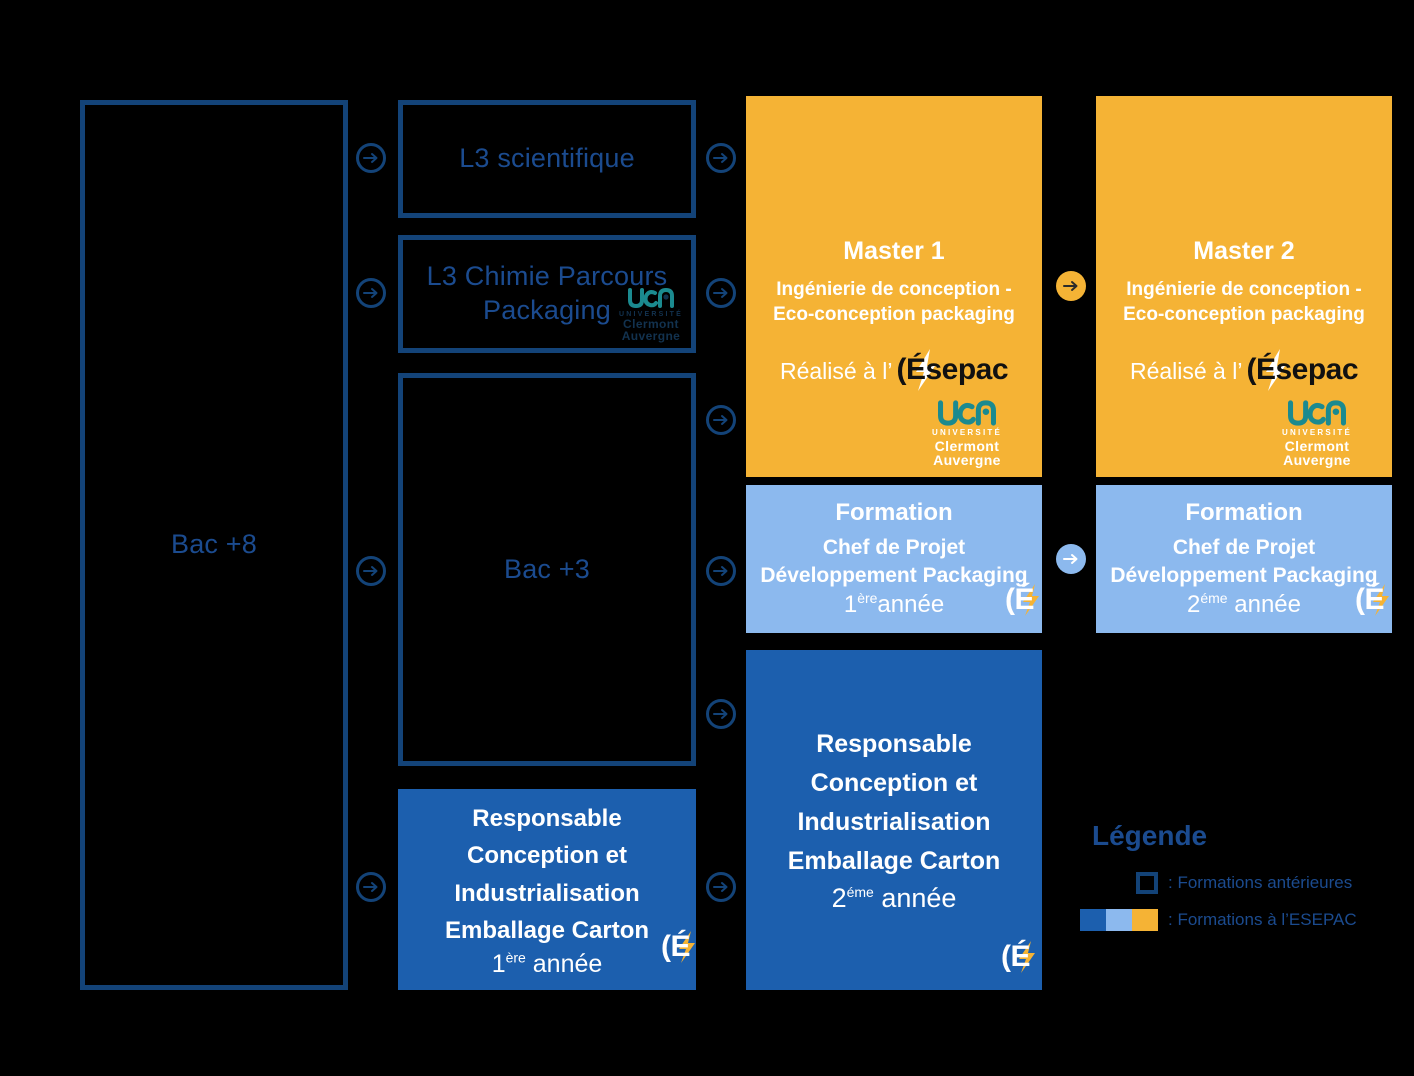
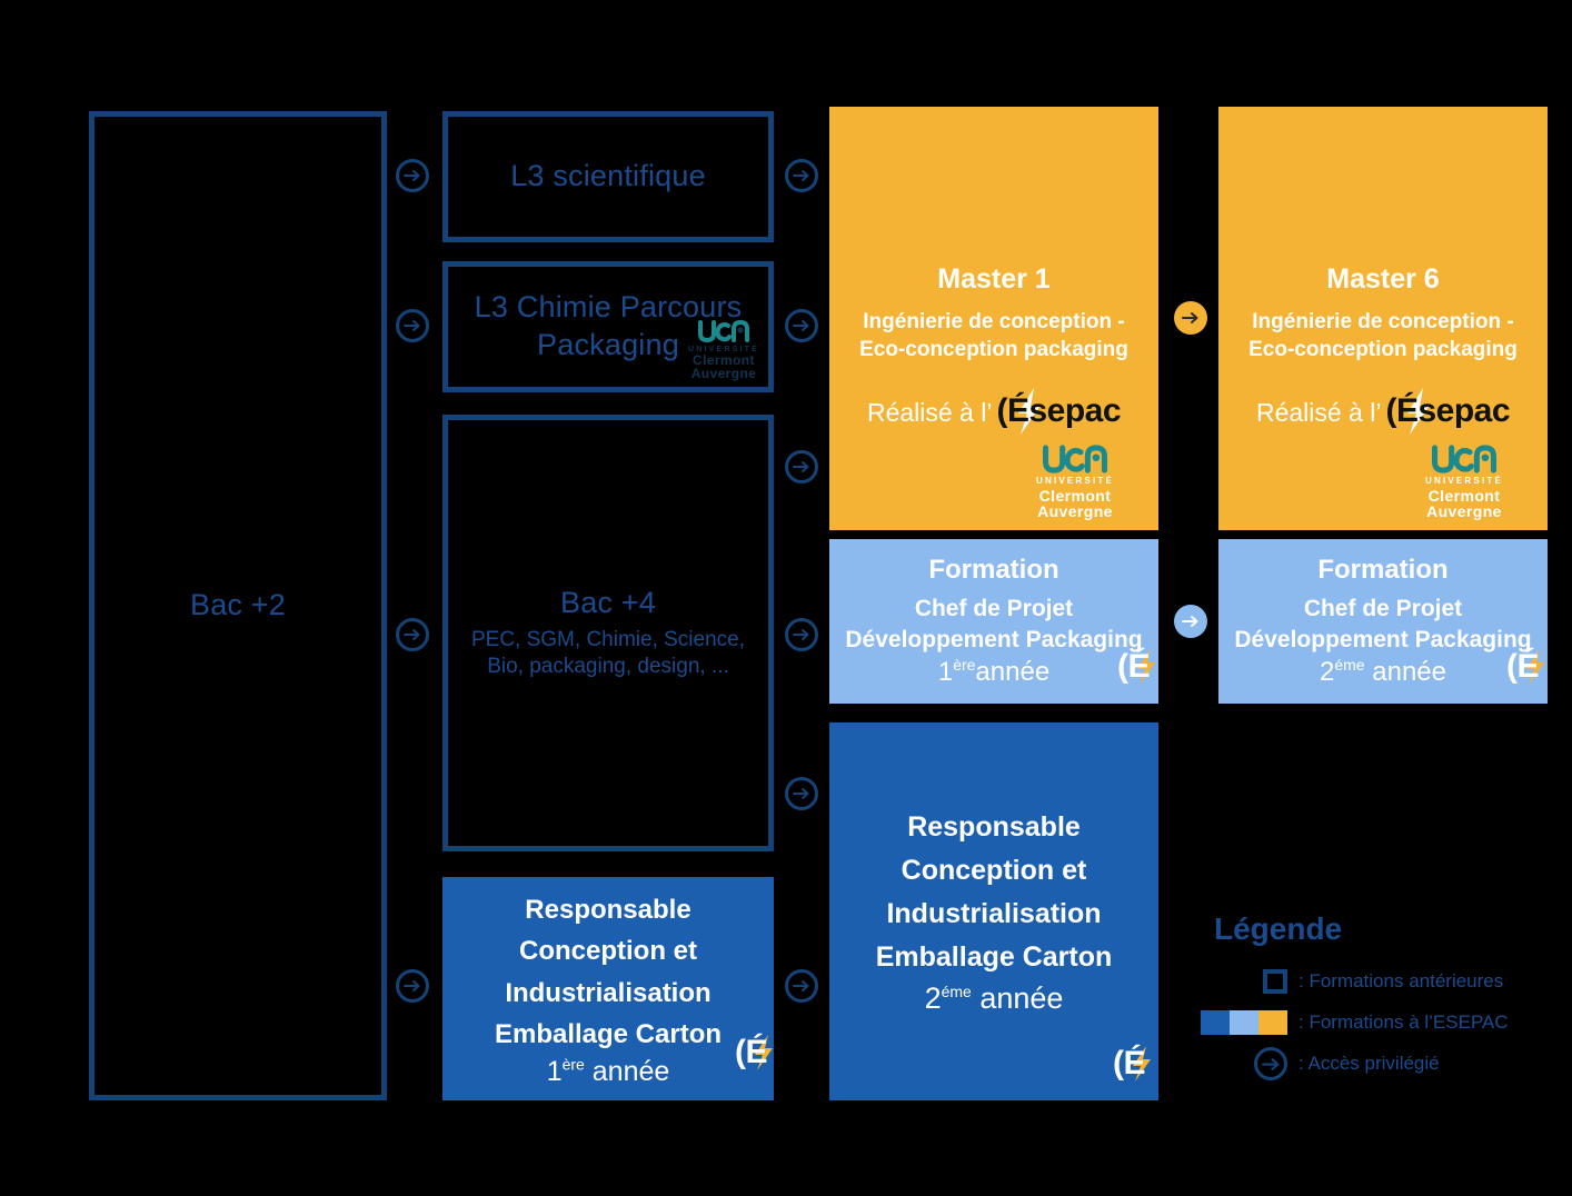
- Bac +8
+ Bac +2
  L3 scientifique
  L3 Chimie Parcours Packaging
  Clermont
  Auvergne
- Bac +3
+ Bac +4
+ PEC, SGM, Chimie, Science, Bio, packaging, design, ...
  Responsable
  Conception et
  Industrialisation
  Emballage Carton
  1ère année
  (
  É
  Master 1
  Ingénierie de conception -
  Eco-conception packaging
  Réalisé à l’
  (
  Ésepac
  UNIVERSITÉ
  Clermont
  Auvergne
  Formation
  Chef de Projet
  Développement Packaging
  1èreannée
  (
  É
  Responsable
  Conception et
  Industrialisation
  Emballage Carton
  2éme année
  (
  É
- Master 2
+ Master 6
  Ingénierie de conception -
  Eco-conception packaging
  Réalisé à l’
  (
  Ésepac
  UNIVERSITÉ
  Clermont
  Auvergne
  Formation
  Chef de Projet
  Développement Packaging
  2éme année
  (
  É
  Légende
  : Formations antérieures
  : Formations à l’ESEPAC
+ : Accès privilégié
